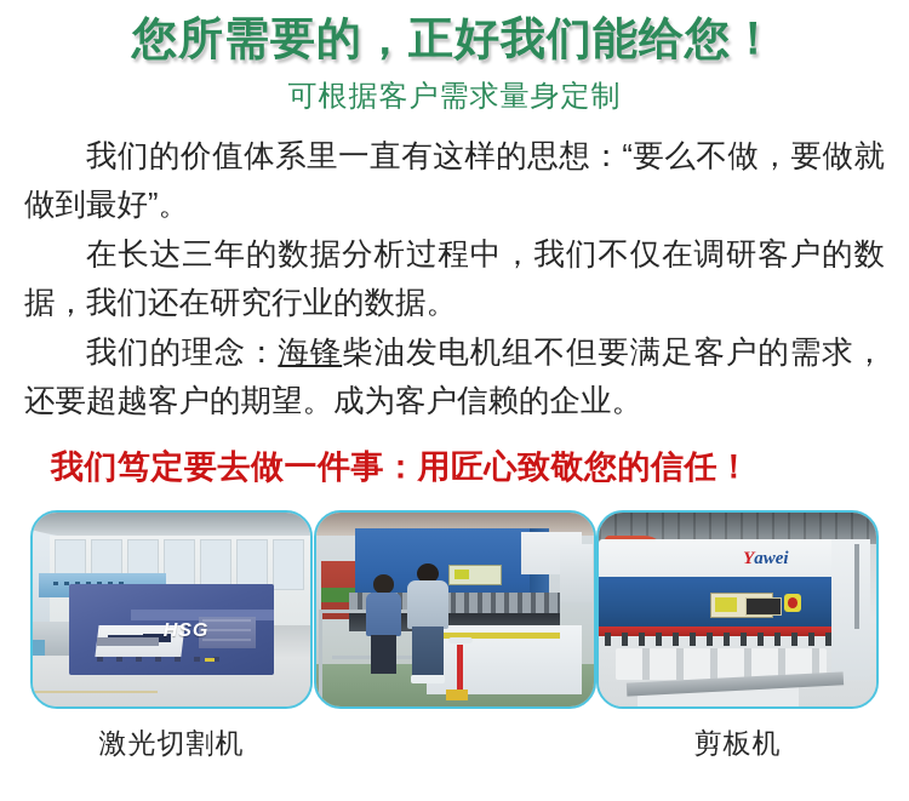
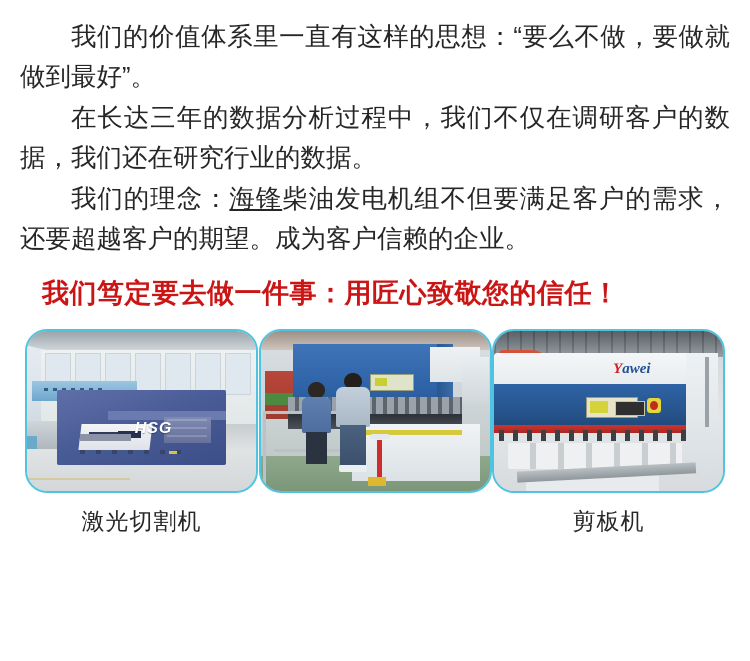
- 您所需要的，正好我们能给您！
- 可根据客户需求量身定制
  我们的价值体系里一直有这样的思想：“要么不做，要做就做到最好”。
  在长达三年的数据分析过程中，我们不仅在调研客户的数据，我们还在研究行业的数据。
  我们的理念：海锋柴油发电机组不但要满足客户的需求，还要超越客户的期望。成为客户信赖的企业。
  我们笃定要去做一件事：用匠心致敬您的信任！
  HSG
  激光切割机
  Yawei
  剪板机
